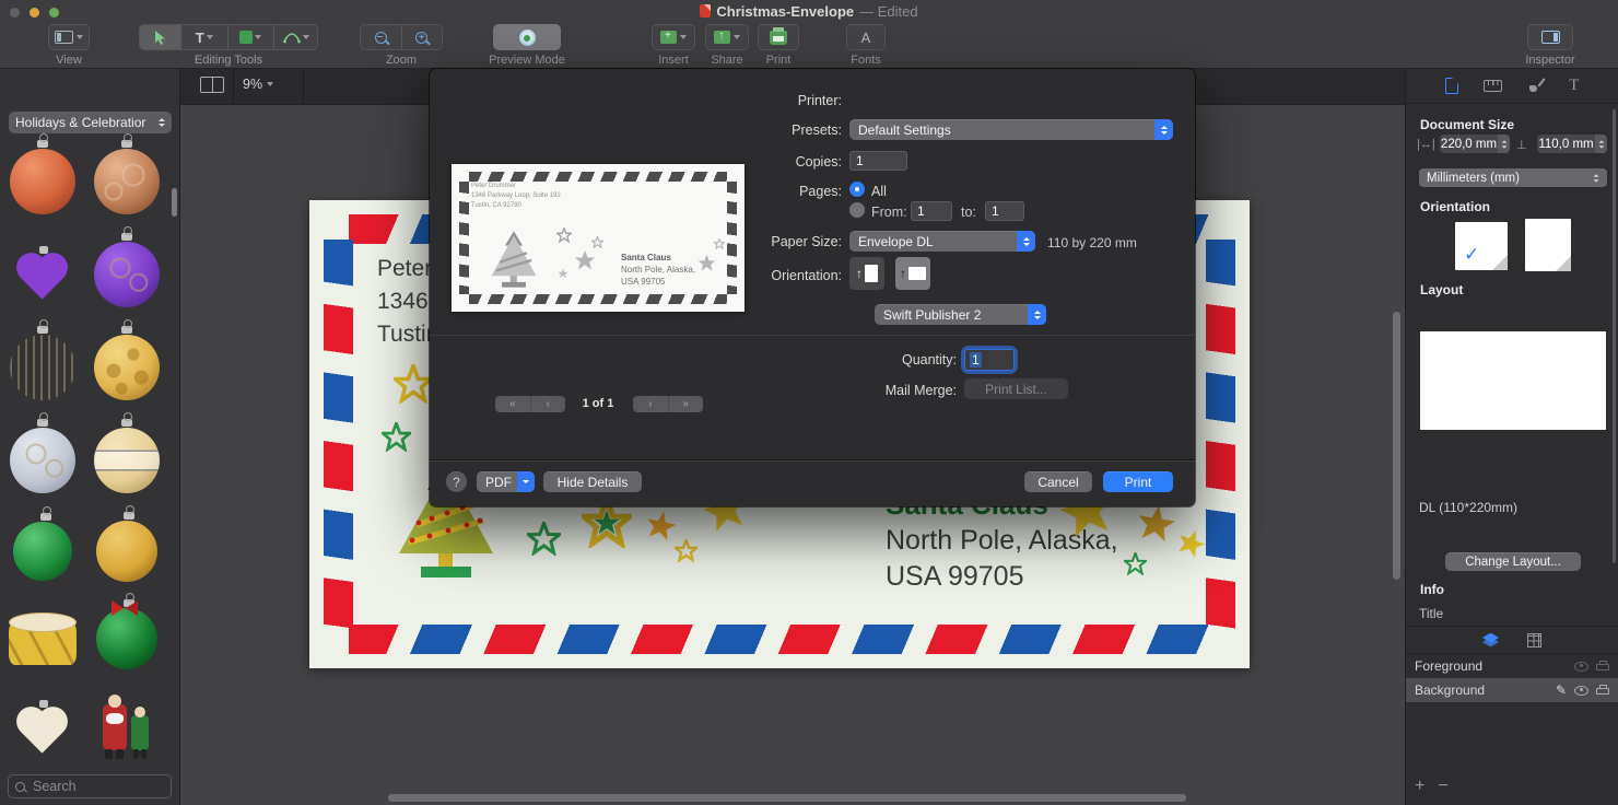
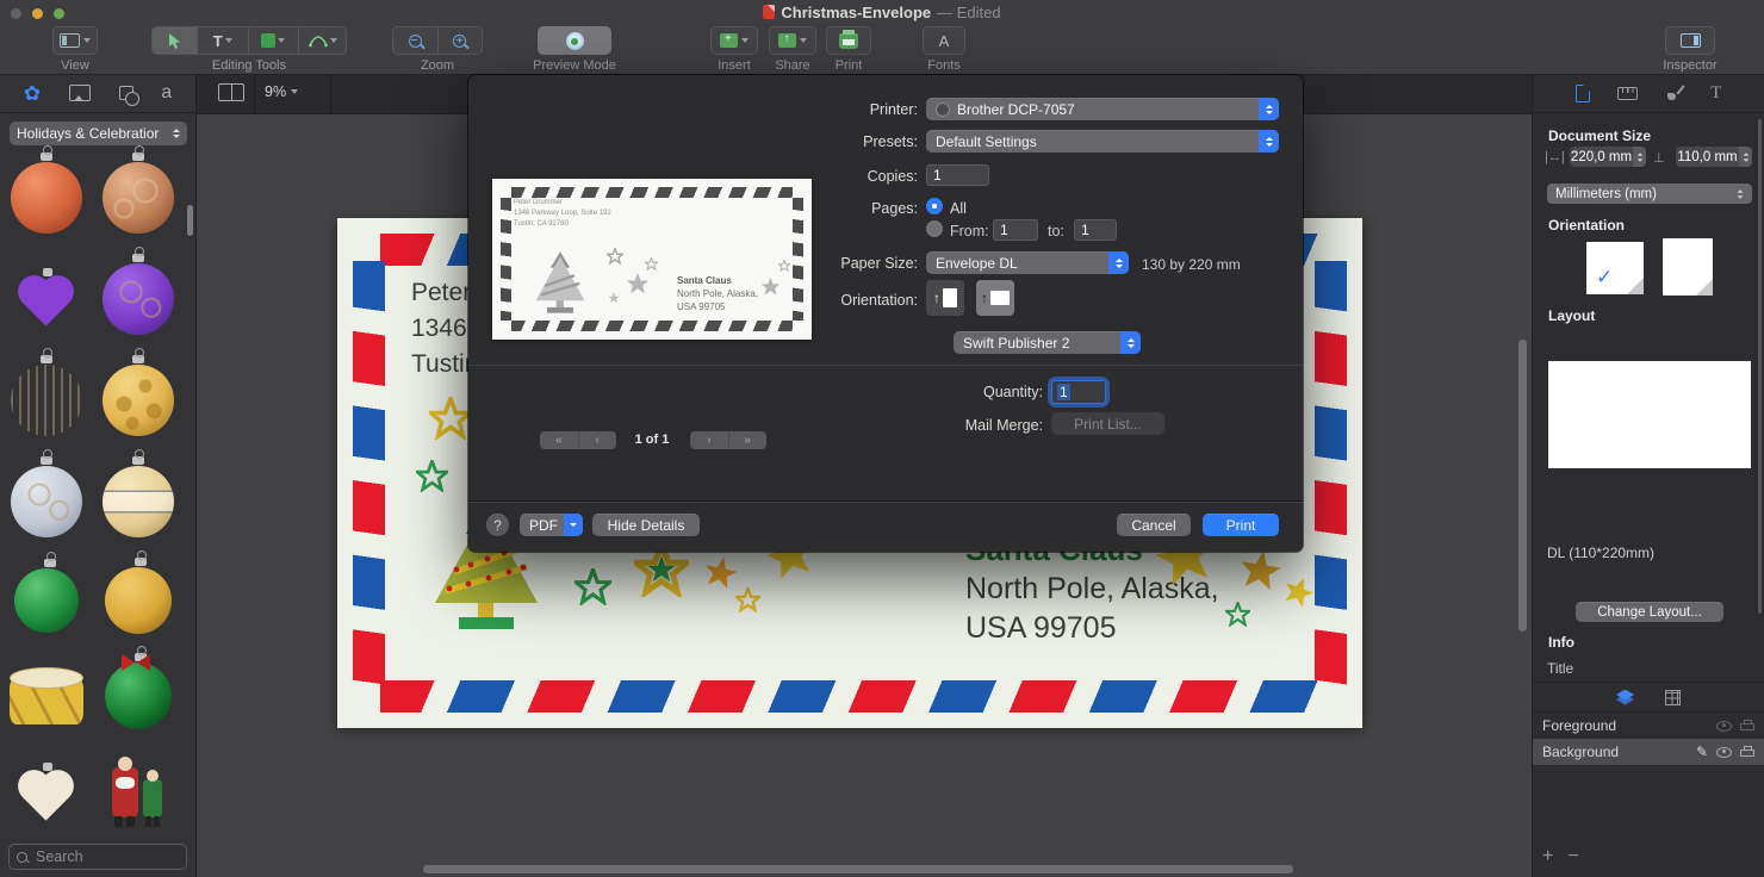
  Christmas-Envelope
  — Edited
  View
  T
  Editing Tools
  Zoom
  Preview Mode
  Insert
  Share
  Print
  A
  Fonts
  Inspector
  9%
+ ✿
+ a
  Holidays & Celebratior
  Search
  North Pole, Alaska,
  USA 99705
  Santa Claus
  North Pole, Alaska,
  USA 99705
  «
  ‹
  1 of 1
  ›
  »
  Printer:
+ Brother DCP-7057
  Presets:
  Default Settings
  Copies:
  1
  Pages:
  All
  From:
  1
  to:
  1
  Paper Size:
  Envelope DL
- 110 by 220 mm
+ 130 by 220 mm
  Orientation:
  ↑
  ↑
  Swift Publisher 2
  Quantity:
  1
  Mail Merge:
  Print List...
  ?
  PDF
  Hide Details
  Cancel
  Print
  T
  Document Size
  |↔|
  220,0 mm
  ⊥
  110,0 mm
  Millimeters (mm)
  Orientation
  ✓
  Layout
  DL (110*220mm)
  Change Layout...
  Info
  Title
  Foreground
  Background
  ✎
  +
  −
